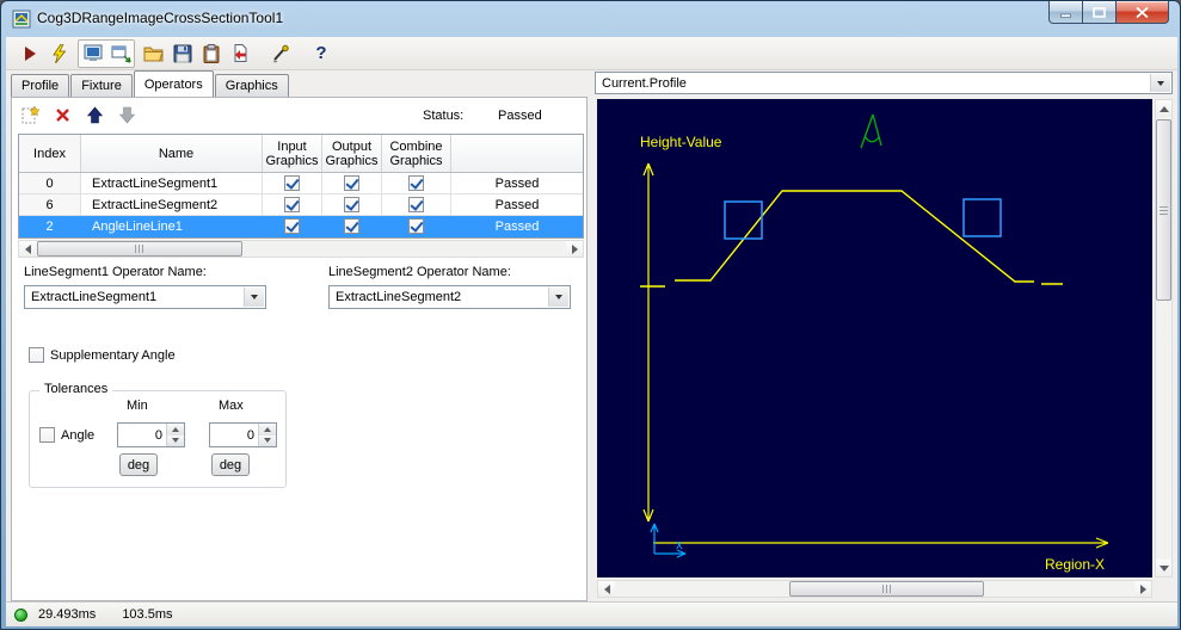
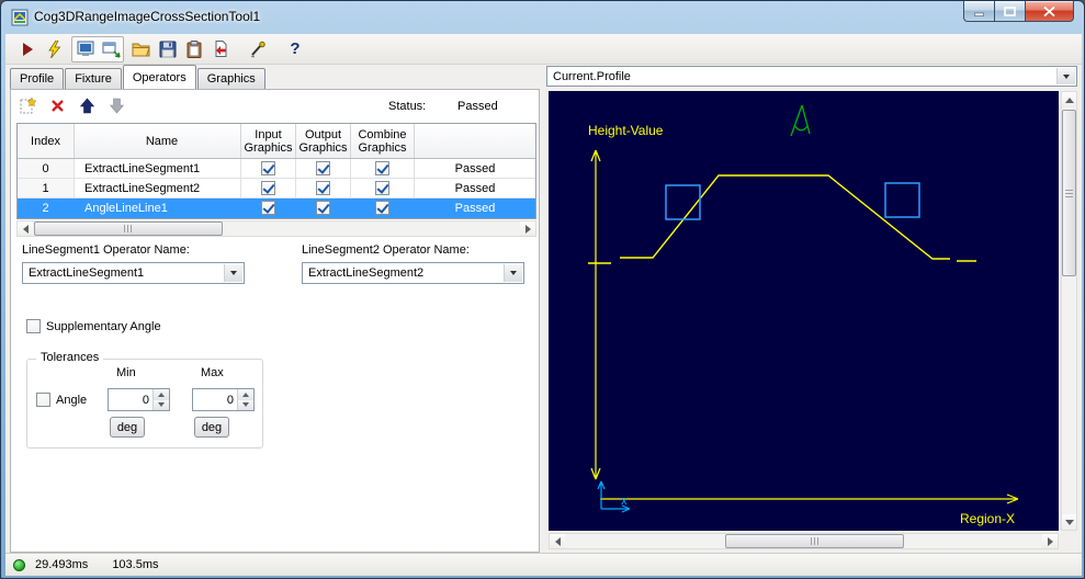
  Cog3DRangeImageCrossSectionTool1
  ?
  Profile
  Fixture
  Operators
  Graphics
  Status:
  Passed
  Index
  Name
  Input Graphics
  Output Graphics
  Combine Graphics
  0
  ExtractLineSegment1
  Passed
- 6
+ 1
  ExtractLineSegment2
  Passed
  2
  AngleLineLine1
  Passed
  LineSegment1 Operator Name:
  LineSegment2 Operator Name:
  ExtractLineSegment1
  ExtractLineSegment2
  Supplementary Angle
  Tolerances
  Min
  Max
  Angle
  0
  0
  deg
  deg
  Current.Profile
  Height-Value
  x
  Region-X
  29.493ms
  103.5ms
